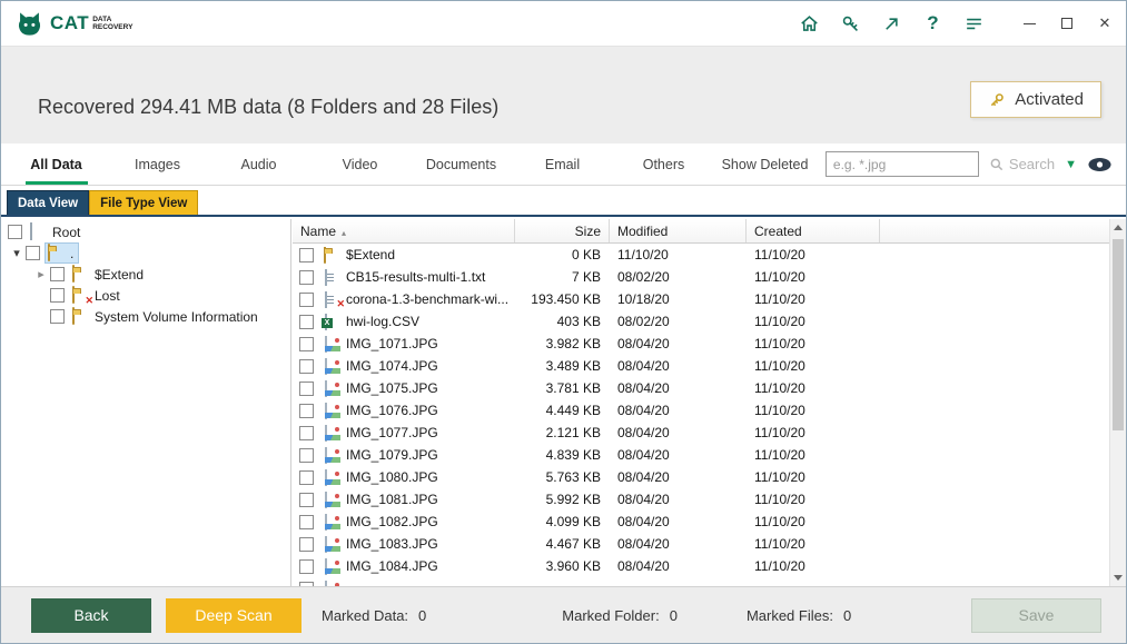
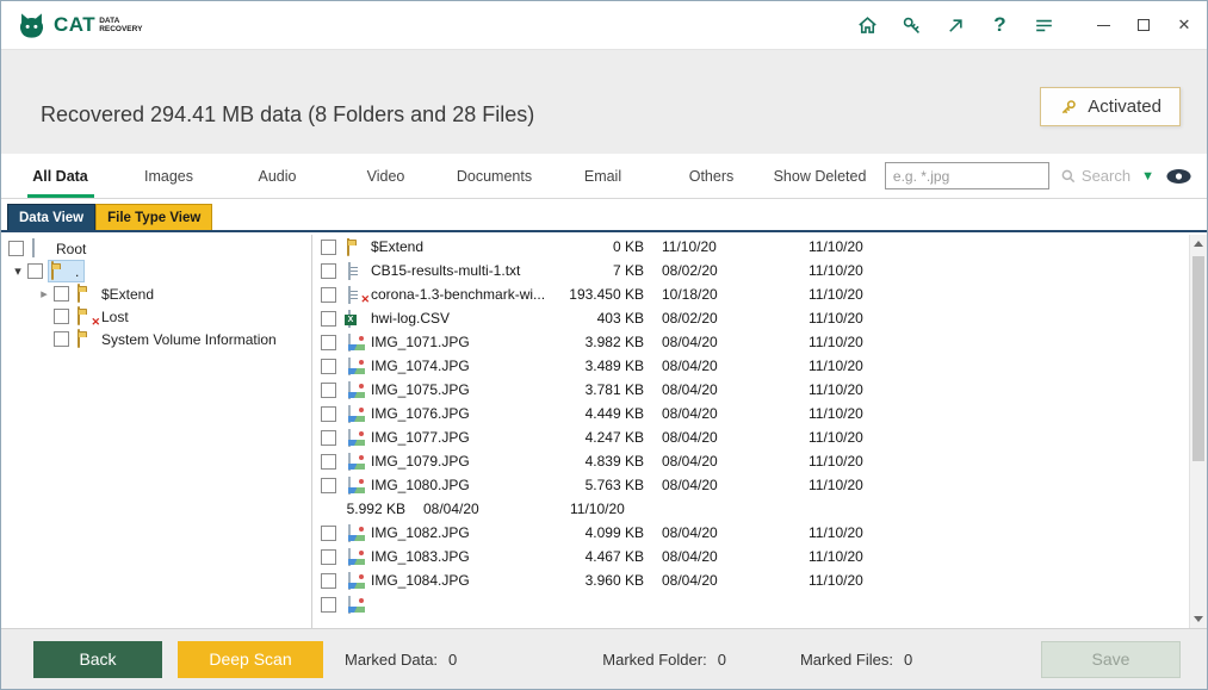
  CAT
  ?
  Recovered 294.41 MB data (8 Folders and 28 Files)
  Activated
  All Data
  Images
  Audio
  Video
  Documents
  Email
  Others
  Show Deleted
  e.g. *.jpg
  Search
  ▼
  Data View
  File Type View
  Root
  .
  $Extend
  Lost
  System Volume Information
- Name
- Size
- Modified
- Created
  $Extend
  0 KB
  11/10/20
  11/10/20
  CB15-results-multi-1.txt
  7 KB
  08/02/20
  11/10/20
  corona-1.3-benchmark-wi...
  193.450 KB
  10/18/20
  11/10/20
  hwi-log.CSV
  403 KB
  08/02/20
  11/10/20
  IMG_1071.JPG
  3.982 KB
  08/04/20
  11/10/20
  IMG_1074.JPG
  3.489 KB
  08/04/20
  11/10/20
  IMG_1075.JPG
  3.781 KB
  08/04/20
  11/10/20
  IMG_1076.JPG
  4.449 KB
  08/04/20
  11/10/20
  IMG_1077.JPG
- 2.121 KB
+ 4.247 KB
  08/04/20
  11/10/20
  IMG_1079.JPG
  4.839 KB
  08/04/20
  11/10/20
  IMG_1080.JPG
  5.763 KB
  08/04/20
  11/10/20
- IMG_1081.JPG
  5.992 KB
  08/04/20
  11/10/20
  IMG_1082.JPG
  4.099 KB
  08/04/20
  11/10/20
  IMG_1083.JPG
  4.467 KB
  08/04/20
  11/10/20
  IMG_1084.JPG
  3.960 KB
  08/04/20
  11/10/20
  Back
  Deep Scan
  Marked Data:
  0
  Marked Folder:
  0
  Marked Files:
  0
  Save
